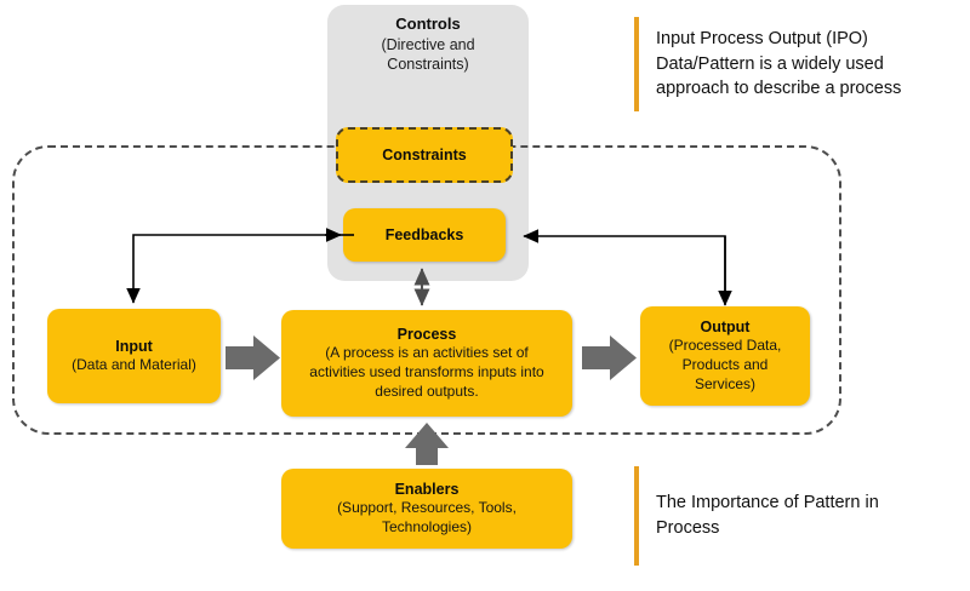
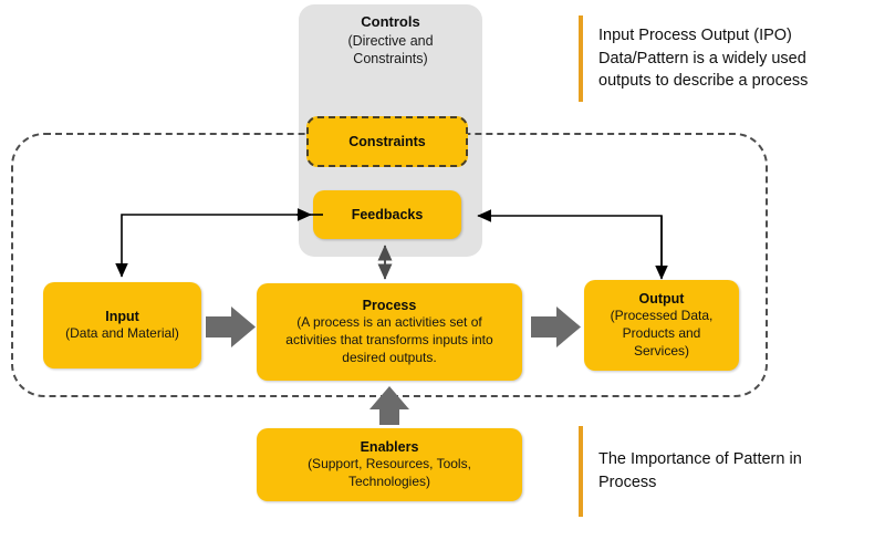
  Controls
  (Directive and
  Constraints)
  Constraints
  Feedbacks
  Input
  (Data and Material)
  Process
  (A process is an activities set of
- activities used transforms inputs into
+ activities that transforms inputs into
  desired outputs.
  Output
  (Processed Data,
  Products and
  Services)
  Enablers
  (Support, Resources, Tools,
  Technologies)
  Input Process Output (IPO)
  Data/Pattern is a widely used
- approach to describe a process
+ outputs to describe a process
  The Importance of Pattern in
  Process
